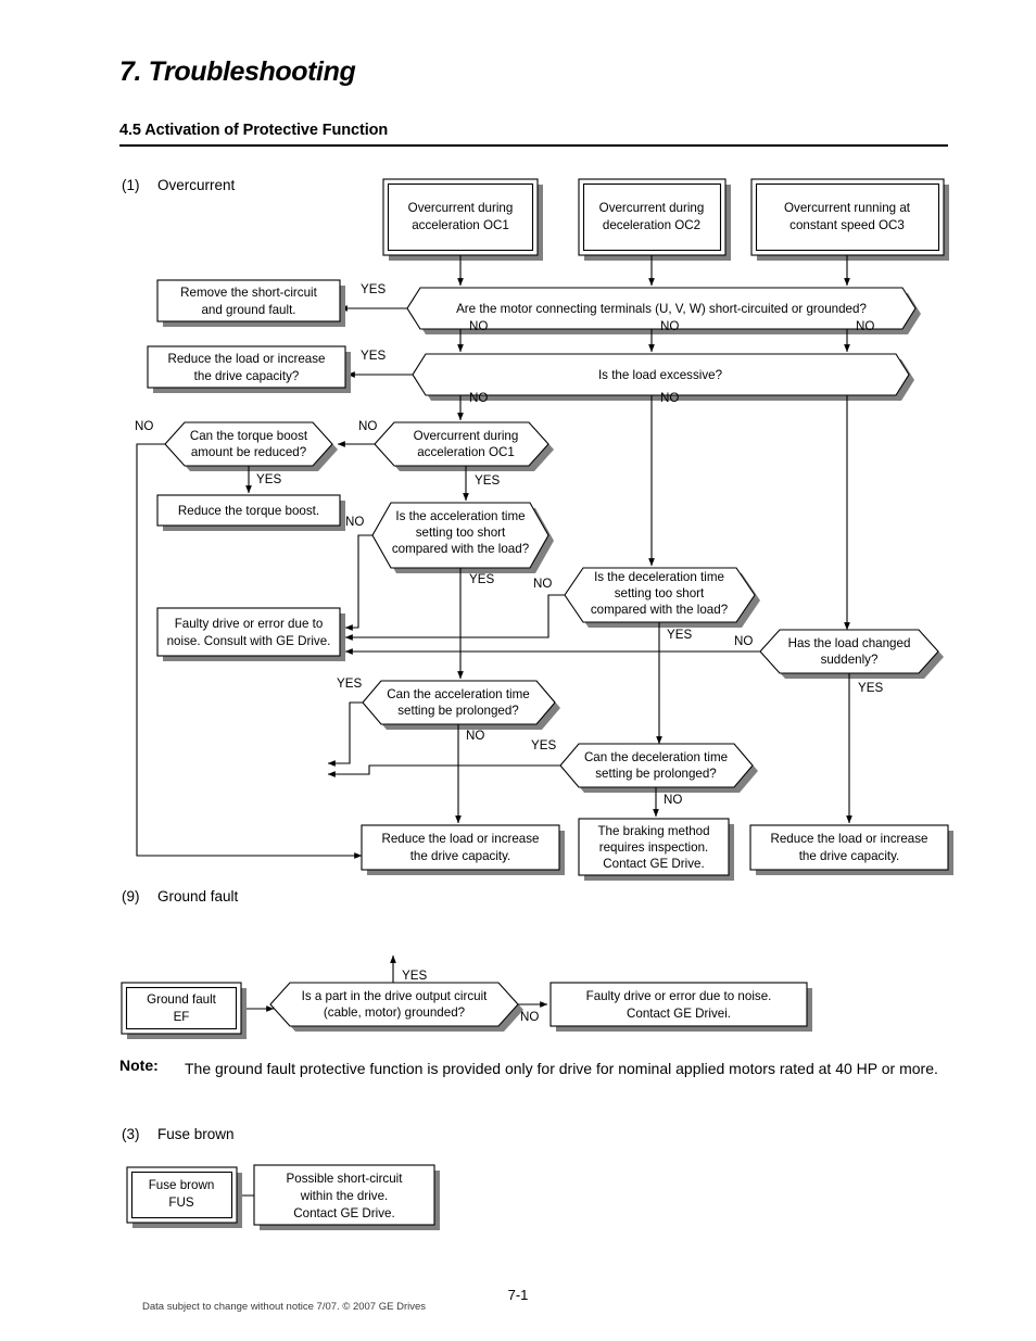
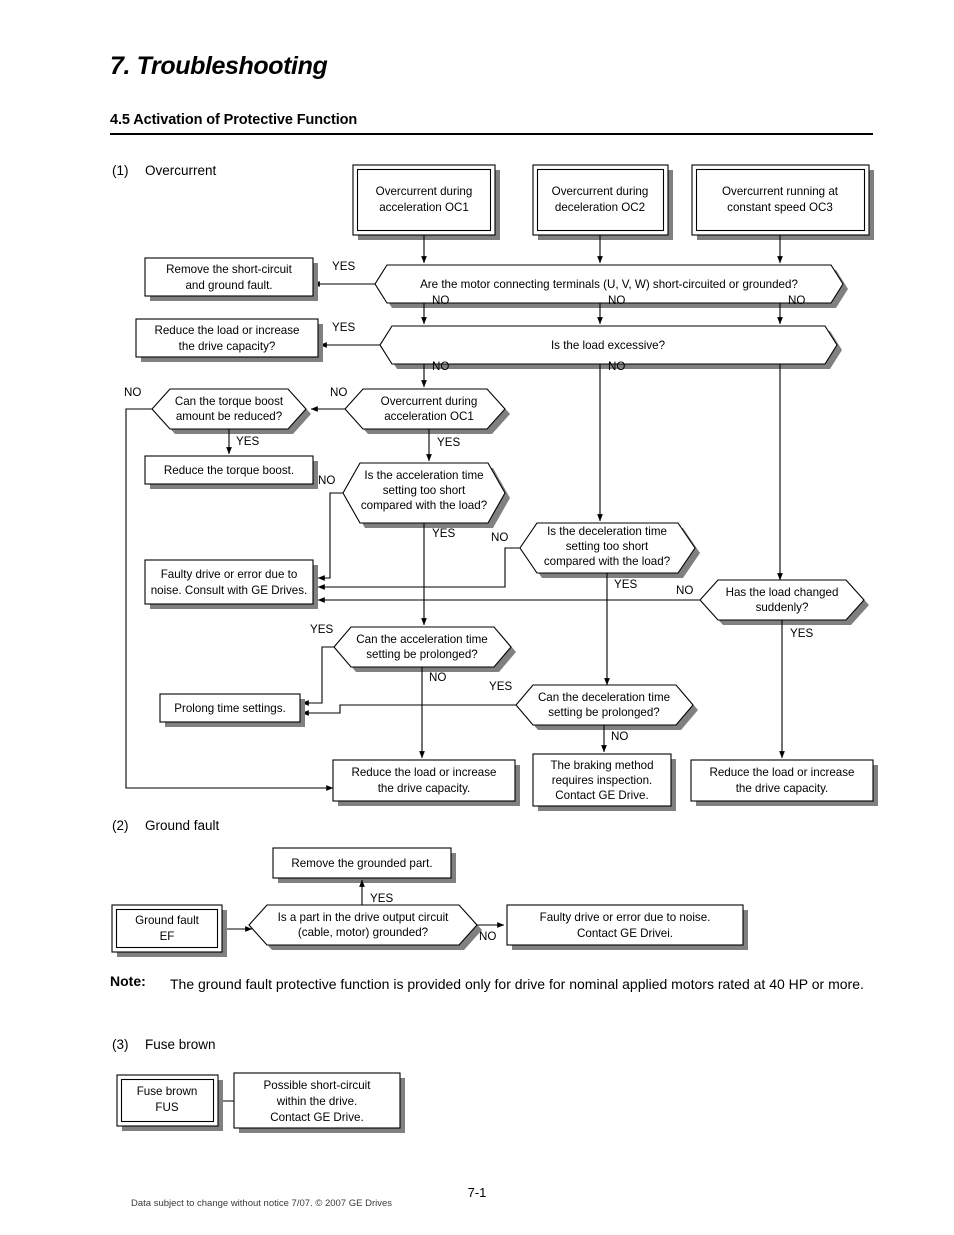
  7. Troubleshooting
  4.5 Activation of Protective Function
  (1)
  Overcurrent
  Overcurrent during
  acceleration OC1
  Overcurrent during
  deceleration OC2
  Overcurrent running at
  constant speed OC3
  Are the motor connecting terminals (U, V, W) short-circuited or grounded?
  YES
  Remove the short-circuit
  and ground fault.
  NO
  NO
  NO
  Is the load excessive?
  YES
  Reduce the load or increase
  the drive capacity?
  NO
  NO
  Overcurrent during
  acceleration OC1
  NO
  Can the torque boost
  amount be reduced?
  NO
  YES
  Reduce the torque boost.
  YES
  Is the acceleration time
  setting too short
  compared with the load?
  NO
  YES
  Is the deceleration time
  setting too short
  compared with the load?
  NO
  YES
  Has the load changed
  suddenly?
  NO
  YES
  Faulty drive or error due to
- noise. Consult with GE Drive.
+ noise. Consult with GE Drives.
  Can the acceleration time
  setting be prolonged?
  YES
  NO
  Can the deceleration time
  setting be prolonged?
  YES
  NO
+ Prolong time settings.
  Reduce the load or increase
  the drive capacity.
  The braking method
  requires inspection.
  Contact GE Drive.
  Reduce the load or increase
  the drive capacity.
- (9)
+ (2)
  Ground fault
+ Remove the grounded part.
  YES
  Ground fault
  EF
  Is a part in the drive output circuit
  (cable, motor) grounded?
  NO
  Faulty drive or error due to noise.
  Contact GE Drivei.
  Note:
  The ground fault protective function is provided only for drive for nominal applied motors rated at 40 HP or more.
  (3)
  Fuse brown
  Fuse brown
  FUS
  Possible short-circuit
  within the drive.
  Contact GE Drive.
  7-1
  Data subject to change without notice 7/07. © 2007 GE Drives
